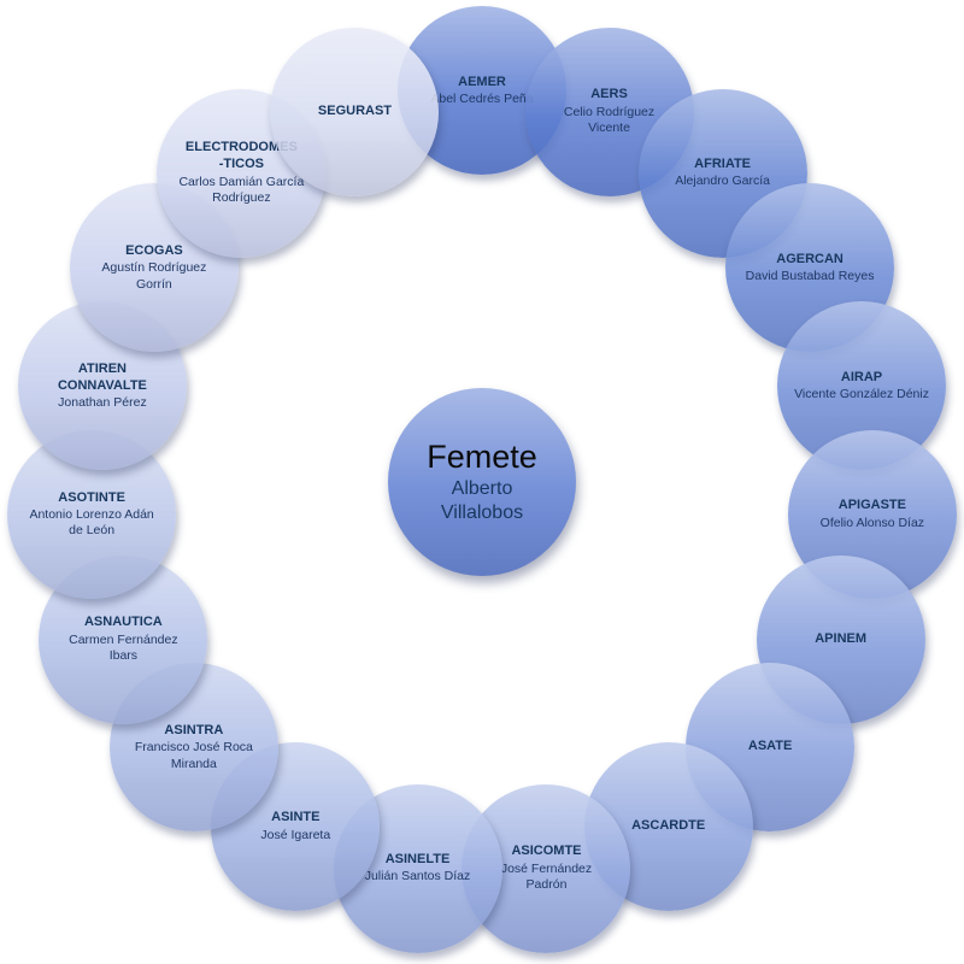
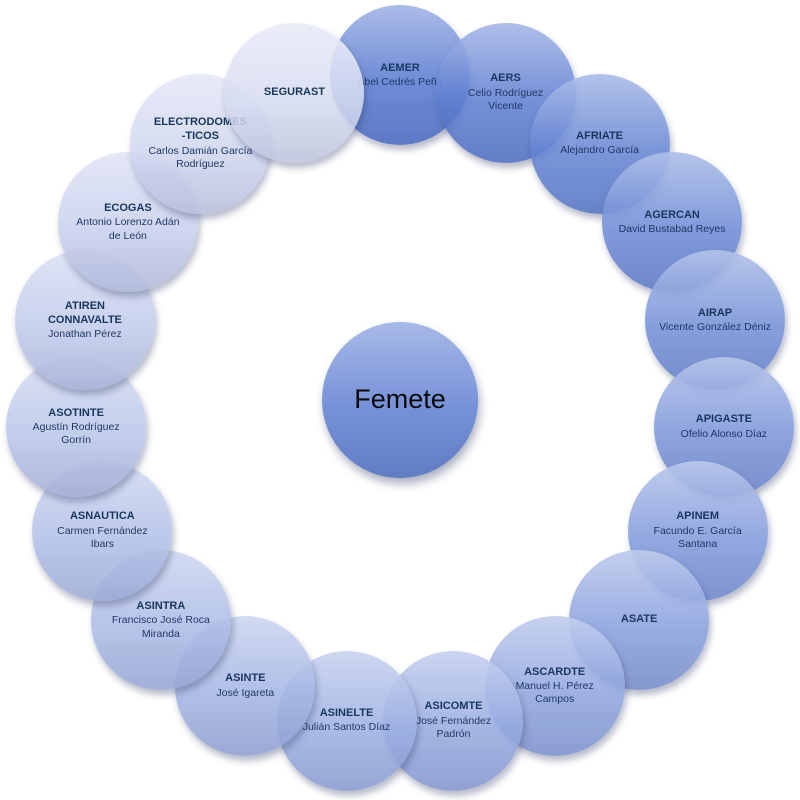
  AEMER
  bel Cedrés Peñ
  AERS
  Celio Rodríguez Vicente
  AFRIATE
  Alejandro García
  AGERCAN
  David Bustabad Reyes
  AIRAP
  Vicente González Déniz
  APIGASTE
  Ofelio Alonso Díaz
  APINEM
+ Facundo E. García Santana
  ASATE
  ASCARDTE
+ Manuel H. Pérez Campos
  ASICOMTE
  José Fernández Padrón
  ASINELTE
  Julián Santos Díaz
  ASINTE
  José Igareta
  ASINTRA
  Francisco José Roca Miranda
  ASNAUTICA
  Carmen Fernández Ibars
  ASOTINTE
- Antonio Lorenzo Adán de León
+ Agustín Rodríguez Gorrín
  ATIREN CONNAVALTE
  Jonathan Pérez
  ECOGAS
- Agustín Rodríguez Gorrín
+ Antonio Lorenzo Adán de León
  ELECTRODOM
  -TICOS
  Carlos Damián García Rodríguez
  SEGURAST
  Femete
- Alberto Villalobos
